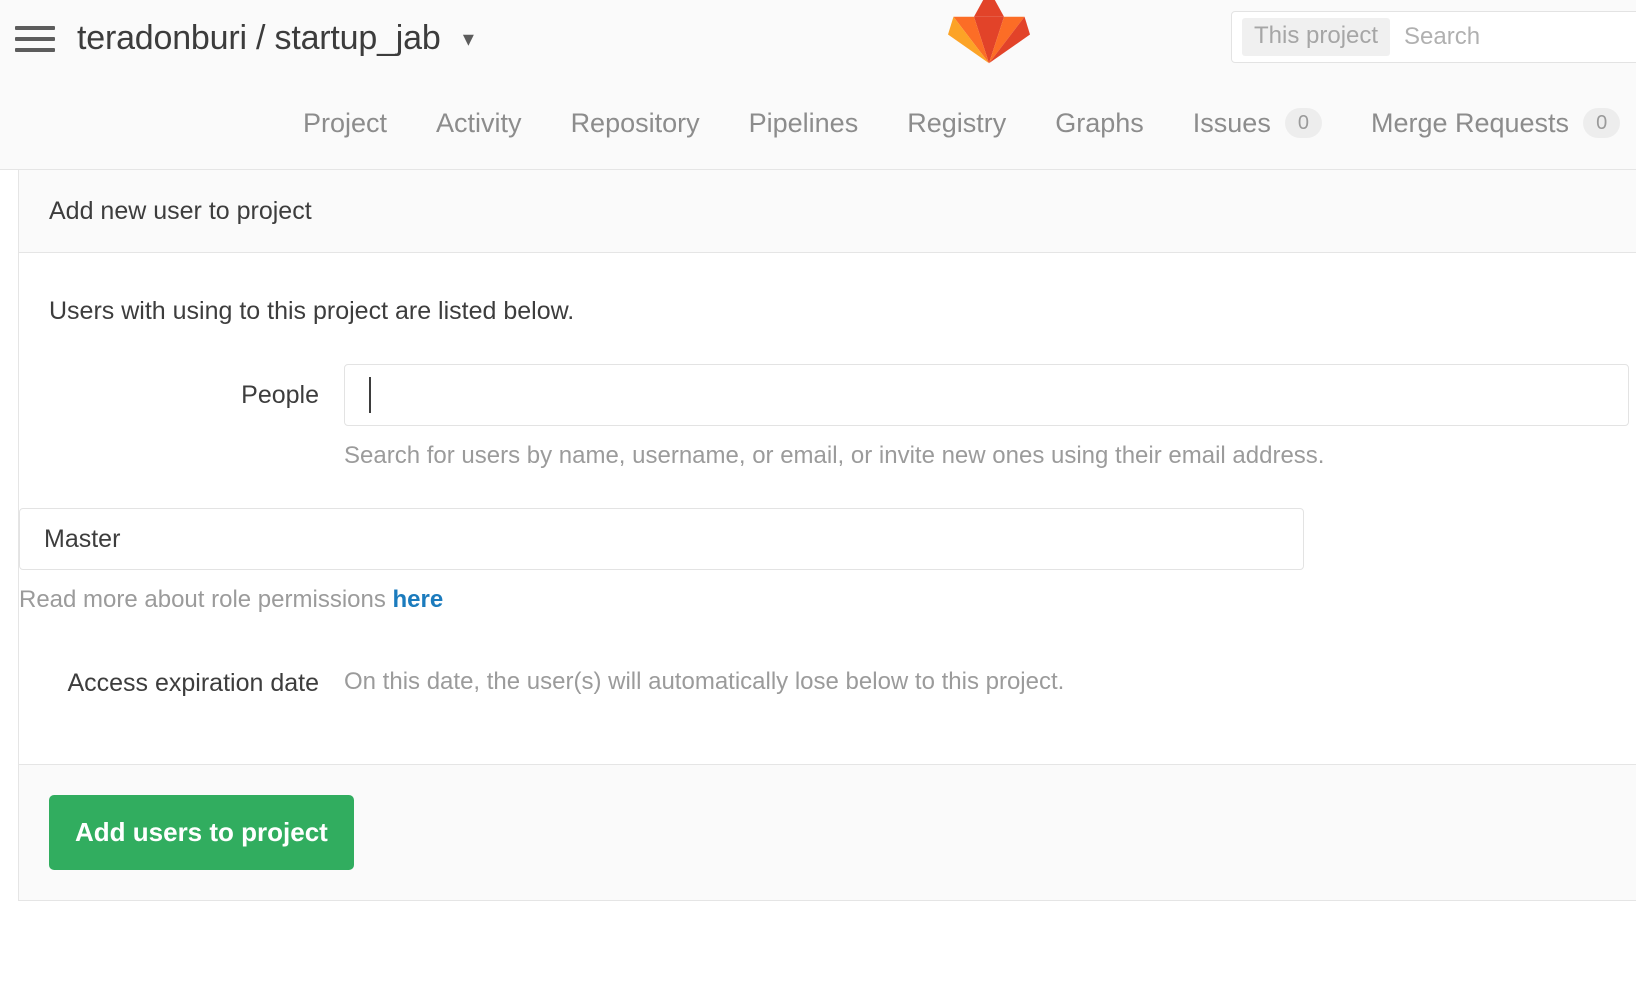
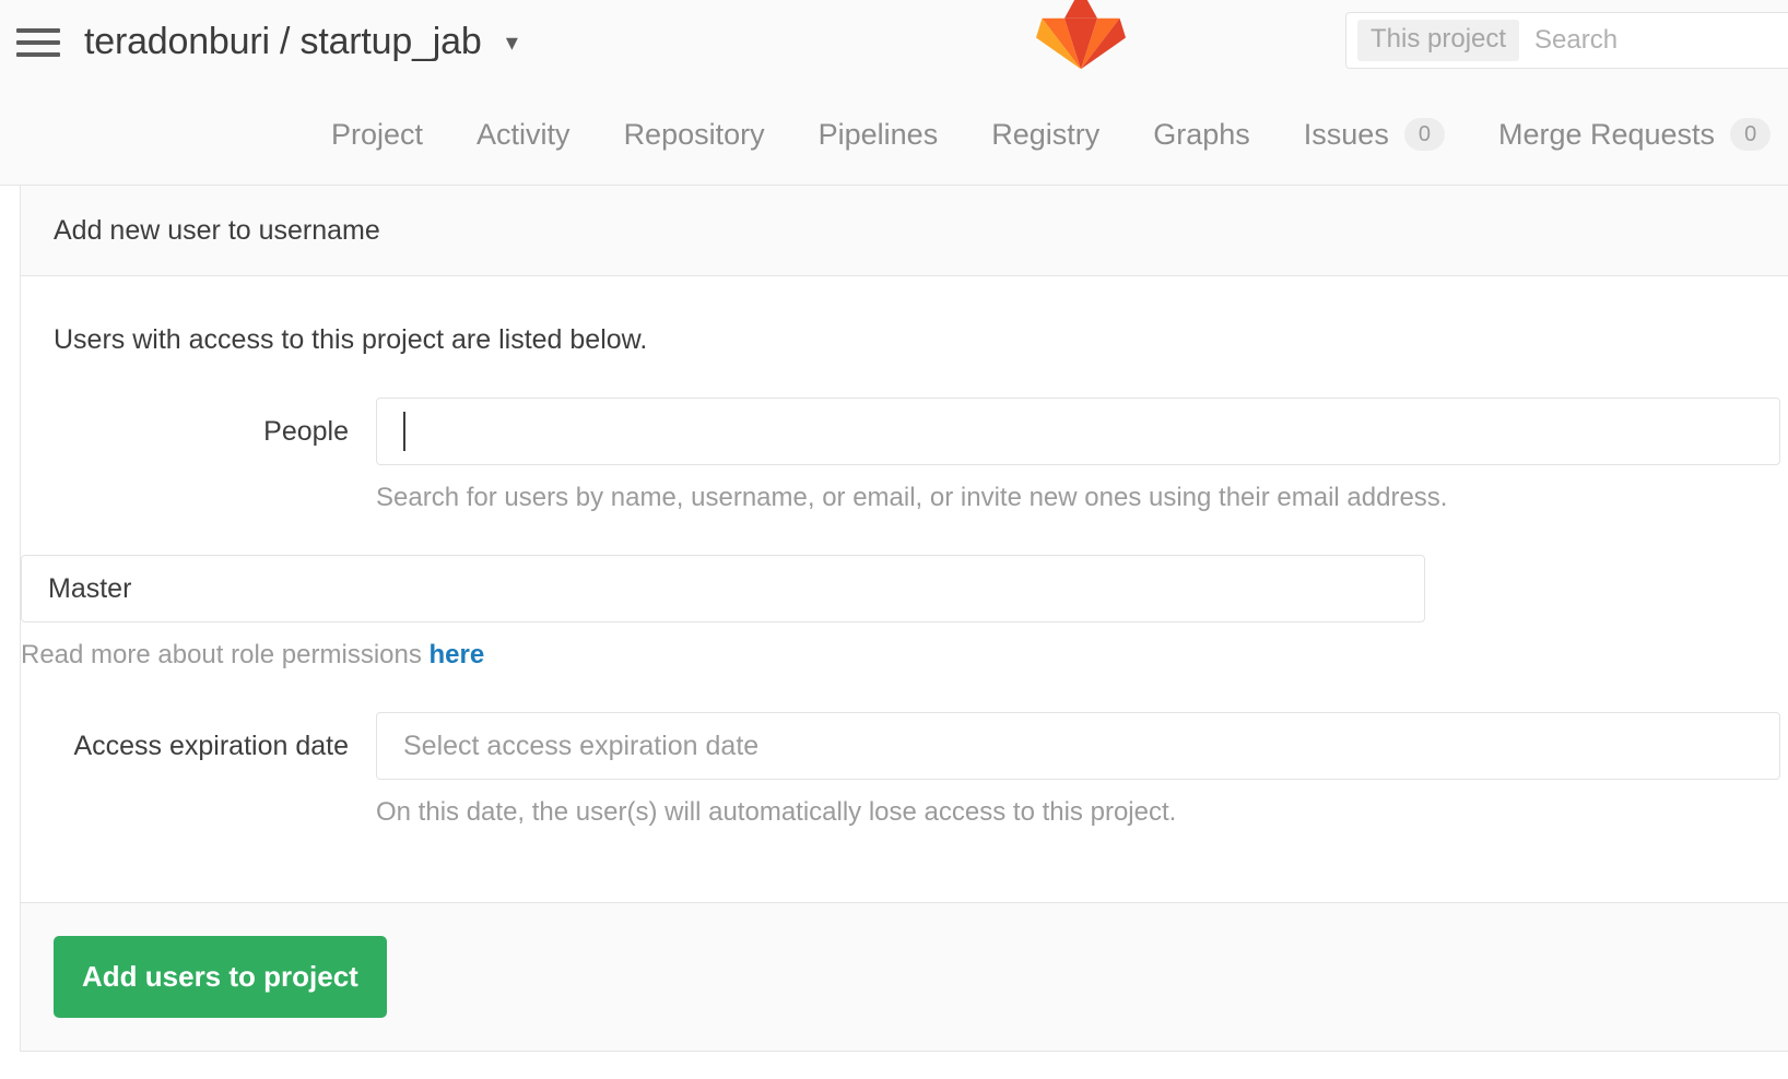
  teradonburi / startup_jab ▾
  This project
  Search
  Project
  Activity
  Repository
  Pipelines
  Registry
  Graphs
  Issues
  0
  Merge Requests
  0
- Add new user to project
+ Add new user to username
- Users with using to this project are listed below.
+ Users with access to this project are listed below.
  People
  Search for users by name, username, or email, or invite new ones using their email address.
  Master
  Read more about role permissions here
  Access expiration date
+ Select access expiration date
- On this date, the user(s) will automatically lose below to this project.
+ On this date, the user(s) will automatically lose access to this project.
  Add users to project
